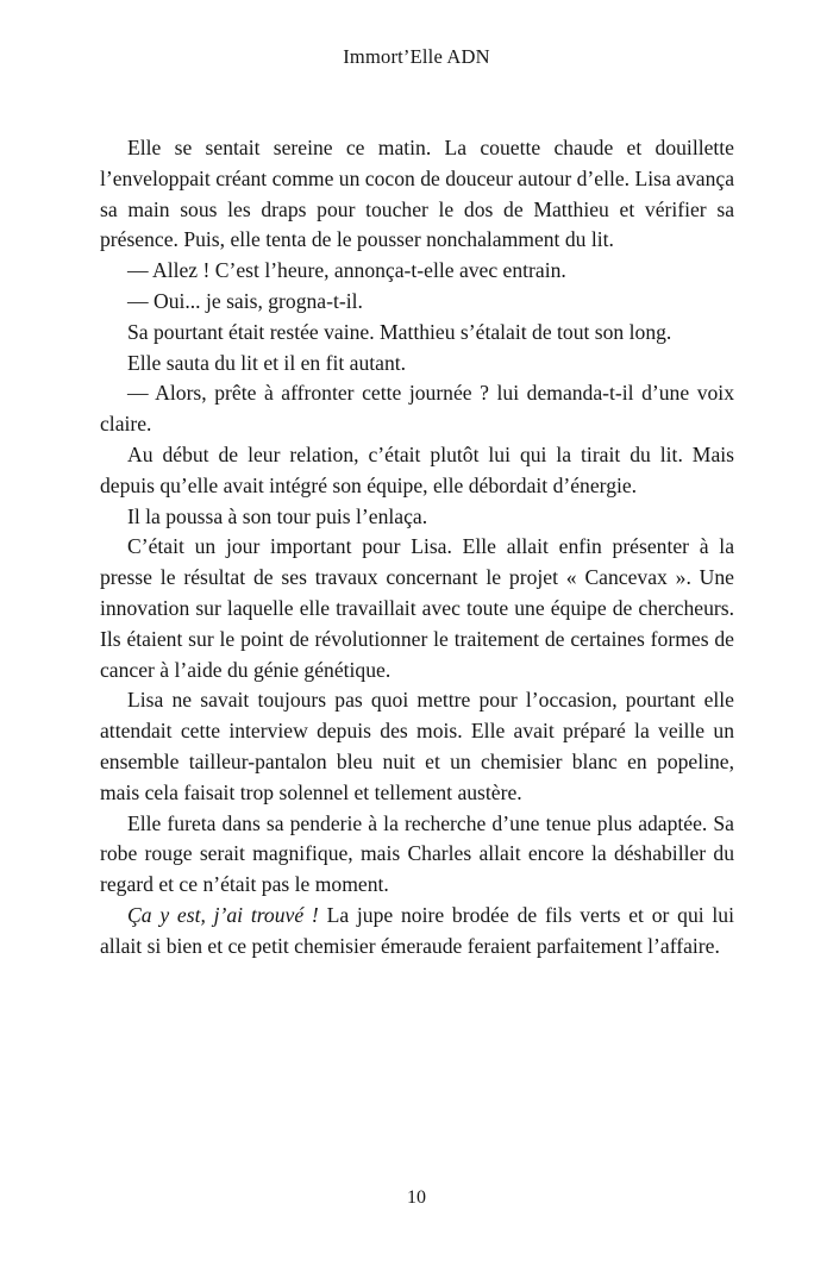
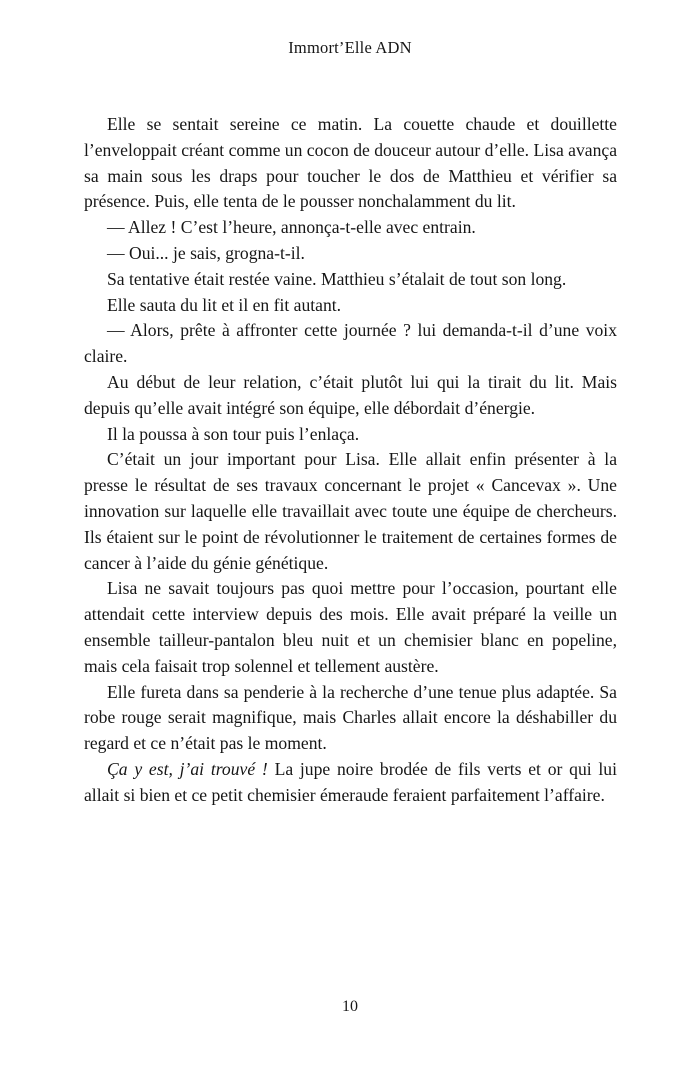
  Immort’Elle ADN
  Elle se sentait sereine ce matin. La couette chaude et douillette l’enveloppait créant comme un cocon de douceur autour d’elle. Lisa avança sa main sous les draps pour toucher le dos de Matthieu et vérifier sa présence. Puis, elle tenta de le pousser nonchalamment du lit.
  — Allez ! C’est l’heure, annonça-t-elle avec entrain.
  — Oui... je sais, grogna-t-il.
- Sa pourtant était restée vaine. Matthieu s’étalait de tout son long.
+ Sa tentative était restée vaine. Matthieu s’étalait de tout son long.
  Elle sauta du lit et il en fit autant.
  — Alors, prête à affronter cette journée ? lui demanda-t-il d’une voix claire.
  Au début de leur relation, c’était plutôt lui qui la tirait du lit. Mais depuis qu’elle avait intégré son équipe, elle débordait d’énergie.
  Il la poussa à son tour puis l’enlaça.
  C’était un jour important pour Lisa. Elle allait enfin présenter à la presse le résultat de ses travaux concernant le projet « Cancevax ». Une innovation sur laquelle elle travaillait avec toute une équipe de chercheurs. Ils étaient sur le point de révolutionner le traitement de certaines formes de cancer à l’aide du génie génétique.
  Lisa ne savait toujours pas quoi mettre pour l’occasion, pourtant elle attendait cette interview depuis des mois. Elle avait préparé la veille un ensemble tailleur-pantalon bleu nuit et un chemisier blanc en popeline, mais cela faisait trop solennel et tellement austère.
  Elle fureta dans sa penderie à la recherche d’une tenue plus adaptée. Sa robe rouge serait magnifique, mais Charles allait encore la déshabiller du regard et ce n’était pas le moment.
  Ça y est, j’ai trouvé ! La jupe noire brodée de fils verts et or qui lui allait si bien et ce petit chemisier émeraude feraient parfaitement l’affaire.
  10
